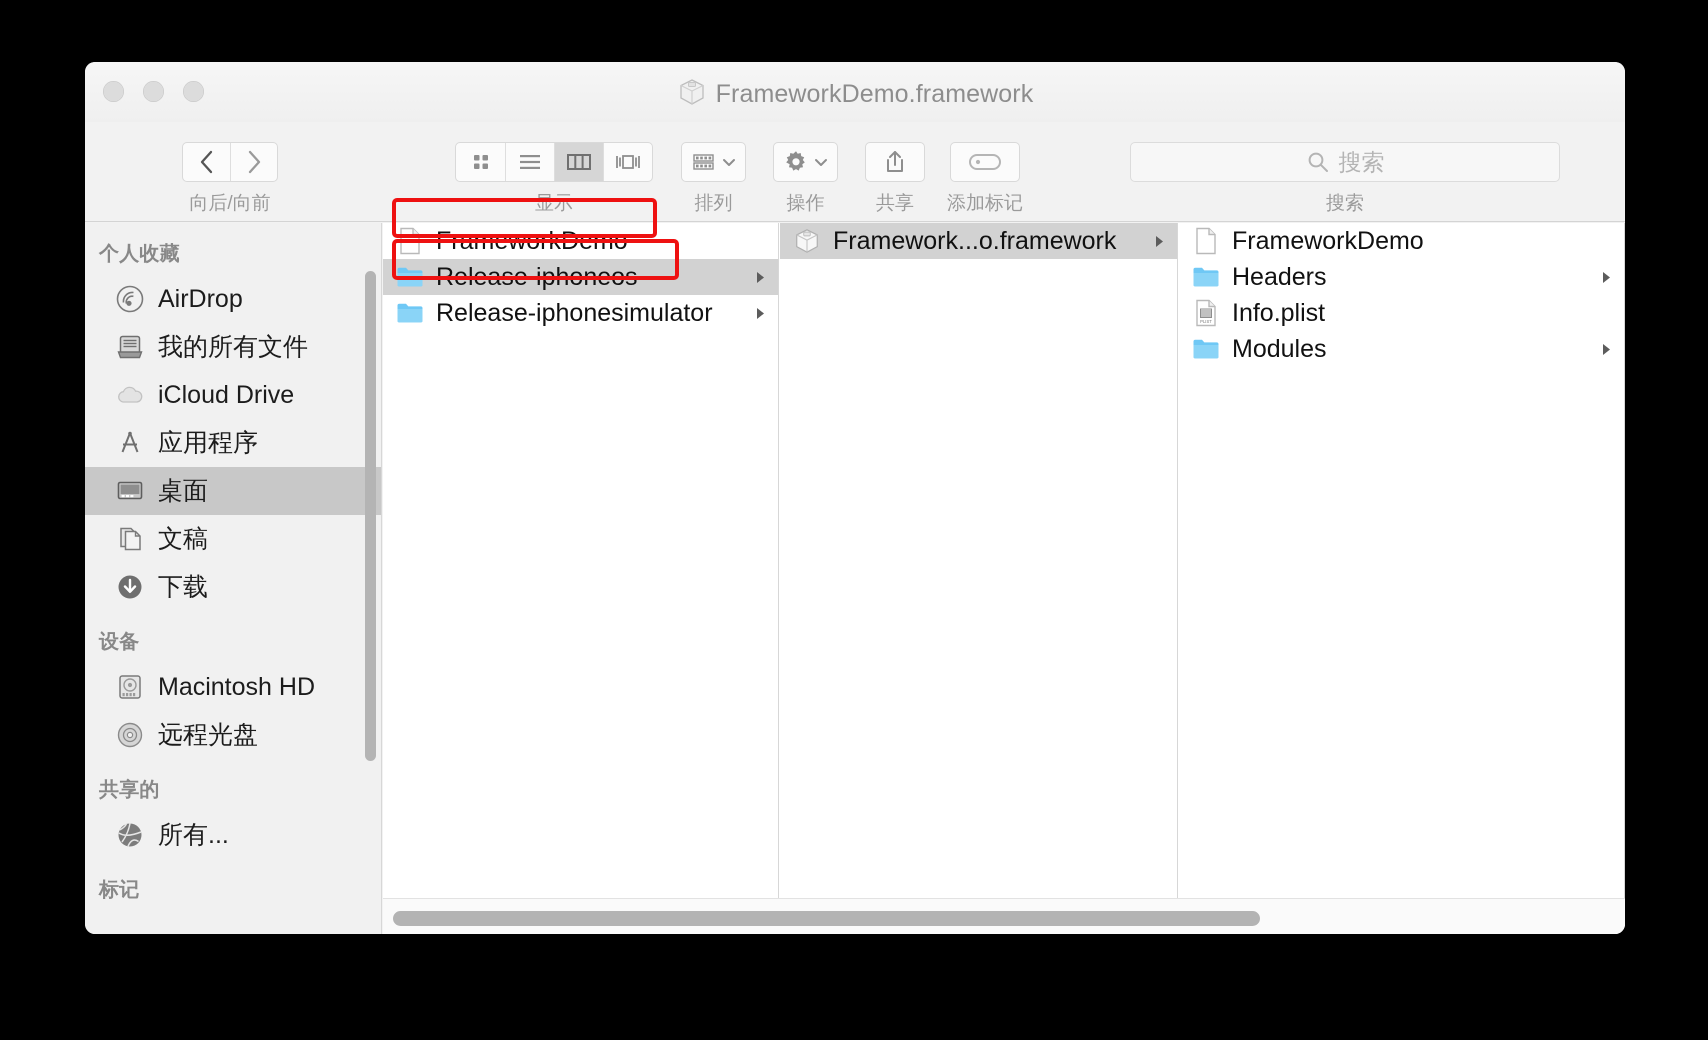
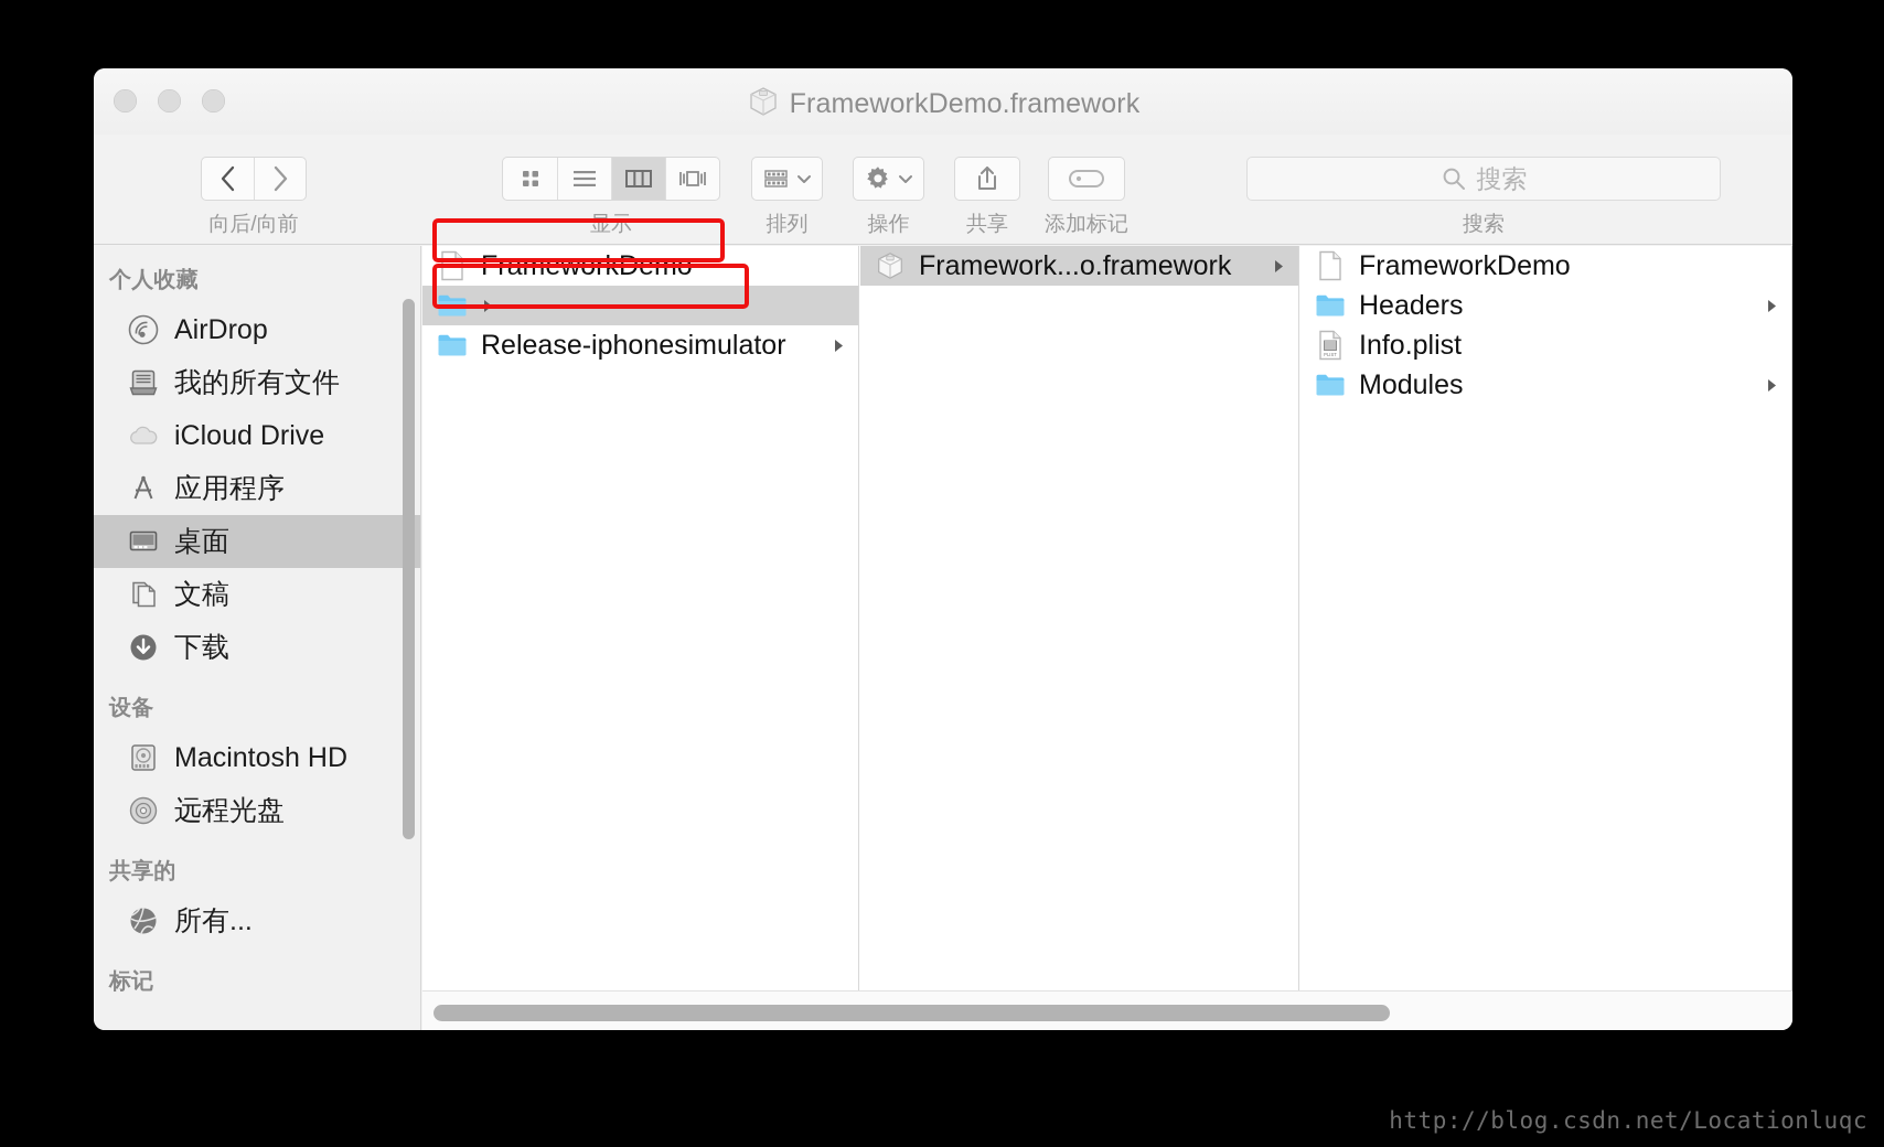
  FrameworkDemo.framework
  向后/向前
  显示
  排列
  操作
  共享
  添加标记
  搜索
  搜索
  个人收藏
  AirDrop
  我的所有文件
  iCloud Drive
  应用程序
  桌面
  文稿
  下载
  设备
  Macintosh HD
  远程光盘
  共享的
  所有...
  标记
  FrameworkDemo
- Release-iphoneos
  Release-iphonesimulator
  Framework...o.framework
  FrameworkDemo
  Headers
  Info.plist
  Modules
+ http://blog.csdn.net/Locationluqc
